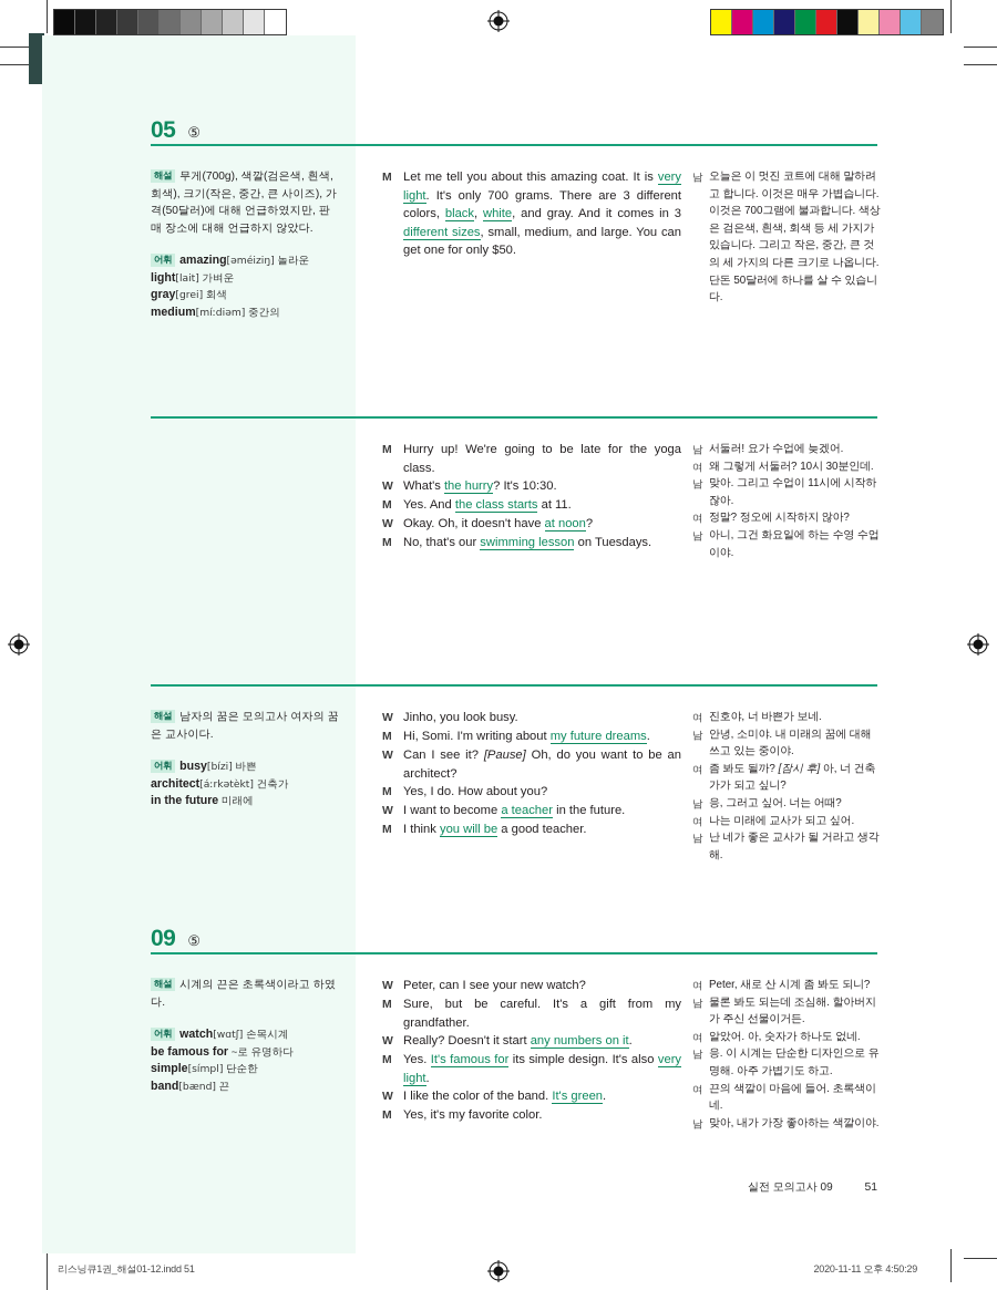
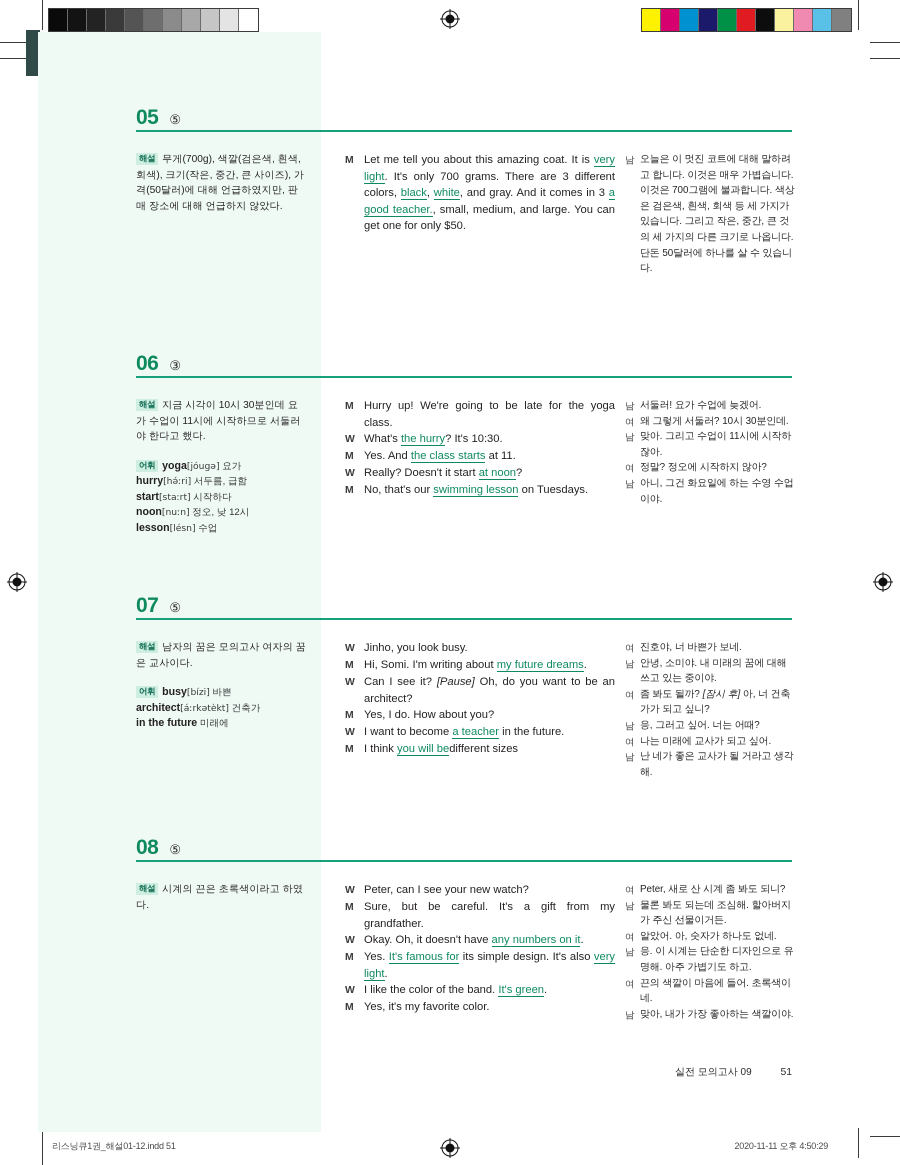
  05 ⑤
  해설 무게(700g), 색깔(검은색, 흰색, 회색), 크기(작은, 중간, 큰 사이즈), 가격(50달러)에 대해 언급하였지만, 판매 장소에 대해 언급하지 않았다.
- 어휘 amazing[əméiziŋ] 놀라운
- light[lait] 가벼운
- gray[grei] 회색
- medium[míːdiəm] 중간의
  M
- Let me tell you about this amazing coat. It is very light. It's only 700 grams. There are 3 different colors, black, white, and gray. And it comes in 3 different sizes, small, medium, and large. You can get one for only $50.
+ Let me tell you about this amazing coat. It is very light. It's only 700 grams. There are 3 different colors, black, white, and gray. And it comes in 3 a good teacher., small, medium, and large. You can get one for only $50.
  남
  오늘은 이 멋진 코트에 대해 말하려고 합니다. 이것은 매우 가볍습니다. 이것은 700그램에 불과합니다. 색상은 검은색, 흰색, 회색 등 세 가지가 있습니다. 그리고 작은, 중간, 큰 것의 세 가지의 다른 크기로 나옵니다. 단돈 50달러에 하나를 살 수 있습니다.
+ 06 ③
+ 해설 지금 시각이 10시 30분인데 요가 수업이 11시에 시작하므로 서둘러야 한다고 했다.
+ 어휘 yoga[jóugə] 요가
+ hurry[hə́ːri] 서두름, 급함
+ start[staːrt] 시작하다
+ noon[nuːn] 정오, 낮 12시
+ lesson[lésn] 수업
  M
  Hurry up! We're going to be late for the yoga class.
  W
  What's the hurry? It's 10:30.
  M
  Yes. And the class starts at 11.
  W
- Okay. Oh, it doesn't have at noon?
+ Really? Doesn't it start at noon?
  M
  No, that's our swimming lesson on Tuesdays.
  남
  서둘러! 요가 수업에 늦겠어.
  여
  왜 그렇게 서둘러? 10시 30분인데.
  남
  맞아. 그리고 수업이 11시에 시작하잖아.
  여
  정말? 정오에 시작하지 않아?
  남
  아니, 그건 화요일에 하는 수영 수업이야.
+ 07 ⑤
  해설 남자의 꿈은 모의고사 여자의 꿈은 교사이다.
  어휘 busy[bízi] 바쁜
  architect[áːrkətèkt] 건축가
  in the future 미래에
  W
  Jinho, you look busy.
  M
  Hi, Somi. I'm writing about my future dreams.
  W
  Can I see it? [Pause] Oh, do you want to be an architect?
  M
  Yes, I do. How about you?
  W
  I want to become a teacher in the future.
  M
- I think you will be a good teacher.
+ I think you will bedifferent sizes
  여
  진호야, 너 바쁜가 보네.
  남
  안녕, 소미야. 내 미래의 꿈에 대해 쓰고 있는 중이야.
  여
  좀 봐도 될까? [잠시 후] 아, 너 건축가가 되고 싶니?
  남
  응, 그러고 싶어. 너는 어때?
  여
  나는 미래에 교사가 되고 싶어.
  남
  난 네가 좋은 교사가 될 거라고 생각해.
- 09 ⑤
+ 08 ⑤
  해설 시계의 끈은 초록색이라고 하였다.
- 어휘 watch[wɑtʃ] 손목시계
- be famous for ~로 유명하다
- simple[símpl] 단순한
- band[bænd] 끈
  W
  Peter, can I see your new watch?
  M
  Sure, but be careful. It's a gift from my grandfather.
  W
- Really? Doesn't it start any numbers on it.
+ Okay. Oh, it doesn't have any numbers on it.
  M
  Yes. It's famous for its simple design. It's also very light.
  W
  I like the color of the band. It's green.
  M
  Yes, it's my favorite color.
  여
  Peter, 새로 산 시계 좀 봐도 되니?
  남
  물론 봐도 되는데 조심해. 할아버지가 주신 선물이거든.
  여
  알았어. 아, 숫자가 하나도 없네.
  남
  응. 이 시계는 단순한 디자인으로 유명해. 아주 가볍기도 하고.
  여
  끈의 색깔이 마음에 들어. 초록색이네.
  남
  맞아, 내가 가장 좋아하는 색깔이야.
  실전 모의고사 09 51
  리스닝큐1권_해설01-12.indd 51
  2020-11-11 오후 4:50:29
